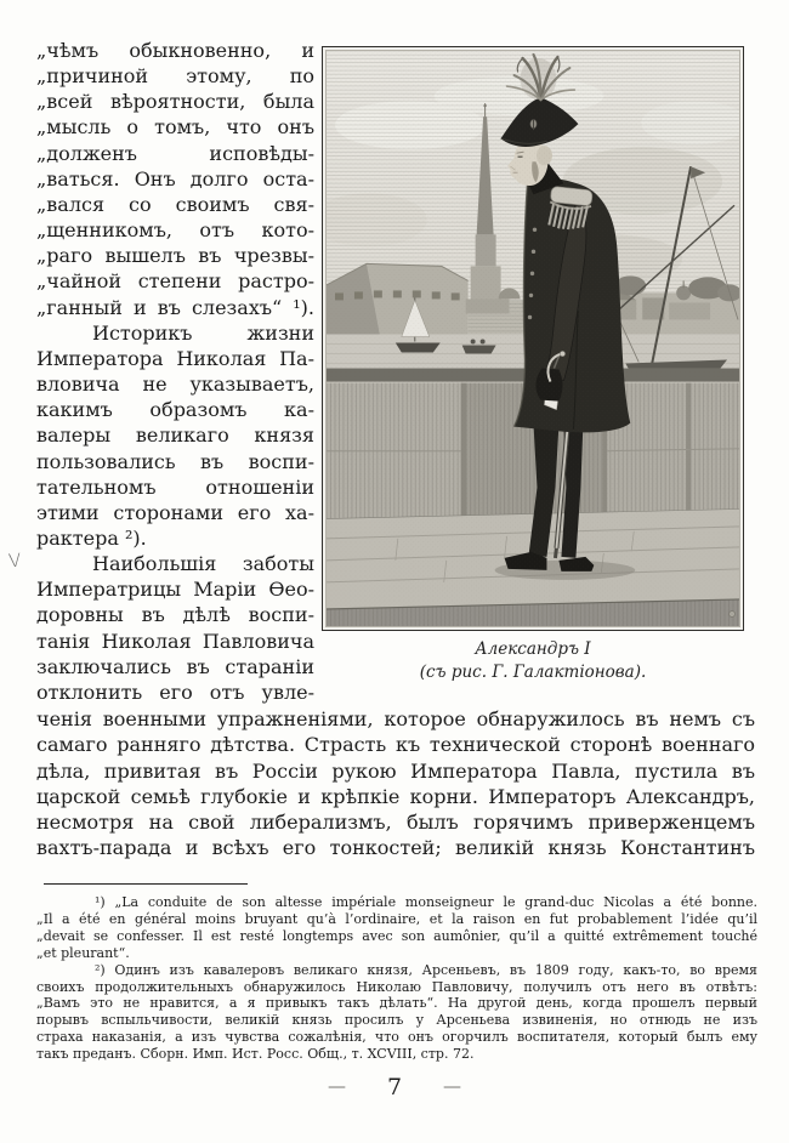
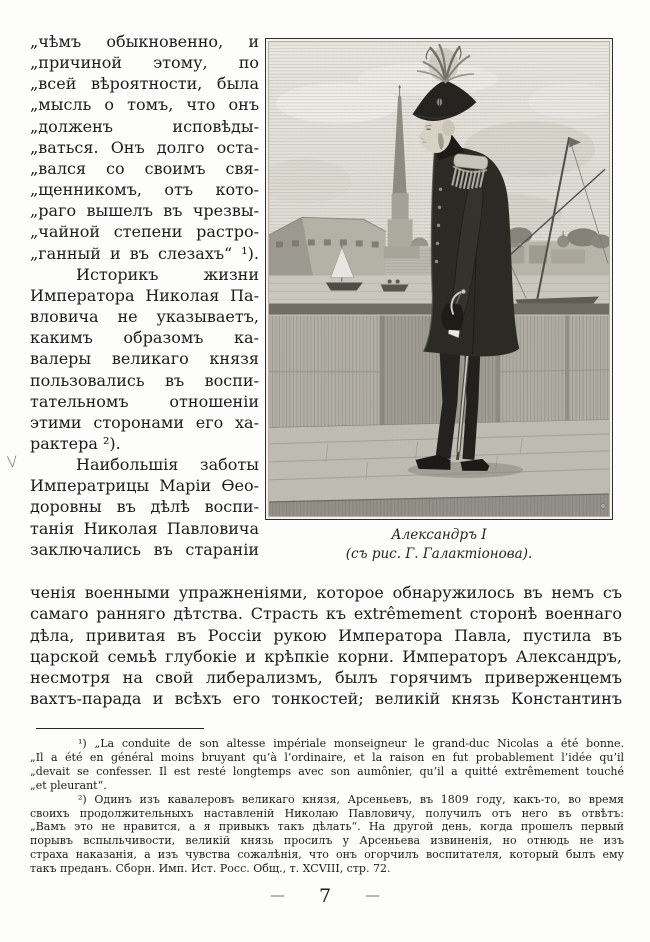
  „чѣмъ обыкновенно, и
  „причиной этому, по
  „всей вѣроятности, была
  „мысль о томъ, что онъ
  „долженъ исповѣды-
  „ваться. Онъ долго оста-
  „вался со своимъ свя-
  „щенникомъ, отъ кото-
  „раго вышелъ въ чрезвы-
  „чайной степени растро-
  „ганный и въ слезахъ“ ¹).
  Историкъ жизни
  Императора Николая Па-
  вловича не указываетъ,
  какимъ образомъ ка-
  валеры великаго князя
  пользовались въ воспи-
  тательномъ отношеніи
  этими сторонами его ха-
  рактера ²).
  Наибольшія заботы
  Императрицы Маріи Ѳео-
  доровны въ дѣлѣ воспи-
  танія Николая Павловича
  заключались въ стараніи
- отклонить его отъ увле-
  Александръ I
  (съ рис. Г. Галактіонова).
  ченія военными упражненіями, которое обнаружилось въ немъ съ
- самаго ранняго дѣтства. Страсть къ технической сторонѣ военнаго
+ самаго ранняго дѣтства. Страсть къ extrêmement сторонѣ военнаго
  дѣла, привитая въ Россіи рукою Императора Павла, пустила въ
  царской семьѣ глубокіе и крѣпкіе корни. Императоръ Александръ,
  несмотря на свой либерализмъ, былъ горячимъ приверженцемъ
  вахтъ-парада и всѣхъ его тонкостей; великій князь Константинъ
  ¹) „La conduite de son altesse impériale monseigneur le grand-duc Nicolas a été bonne.
  „Il a été en général moins bruyant qu’à l’ordinaire, et la raison en fut probablement l’idée qu’il
  „devait se confesser. Il est resté longtemps avec son aumônier, qu’il a quitté extrêmement touché
  „et pleurant“.
  ²) Одинъ изъ кавалеровъ великаго князя, Арсеньевъ, въ 1809 году, какъ-то, во время
- своихъ продолжительныхъ обнаружилось Николаю Павловичу, получилъ отъ него въ отвѣтъ:
+ своихъ продолжительныхъ наставленій Николаю Павловичу, получилъ отъ него въ отвѣтъ:
  „Вамъ это не нравится, а я привыкъ такъ дѣлать“. На другой день, когда прошелъ первый
  порывъ вспыльчивости, великій князь просилъ у Арсеньева извиненія, но отнюдь не изъ
  страха наказанія, а изъ чувства сожалѣнія, что онъ огорчилъ воспитателя, который былъ ему
  такъ преданъ. Сборн. Имп. Ист. Росс. Общ., т. XCVIII, стр. 72.
  — 7 —
